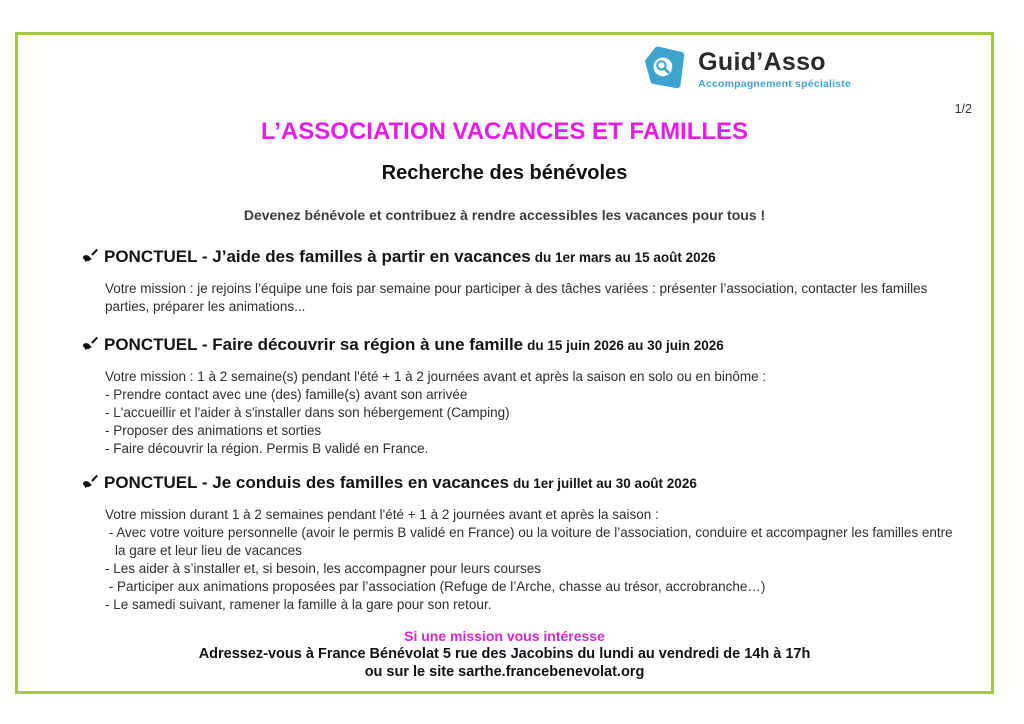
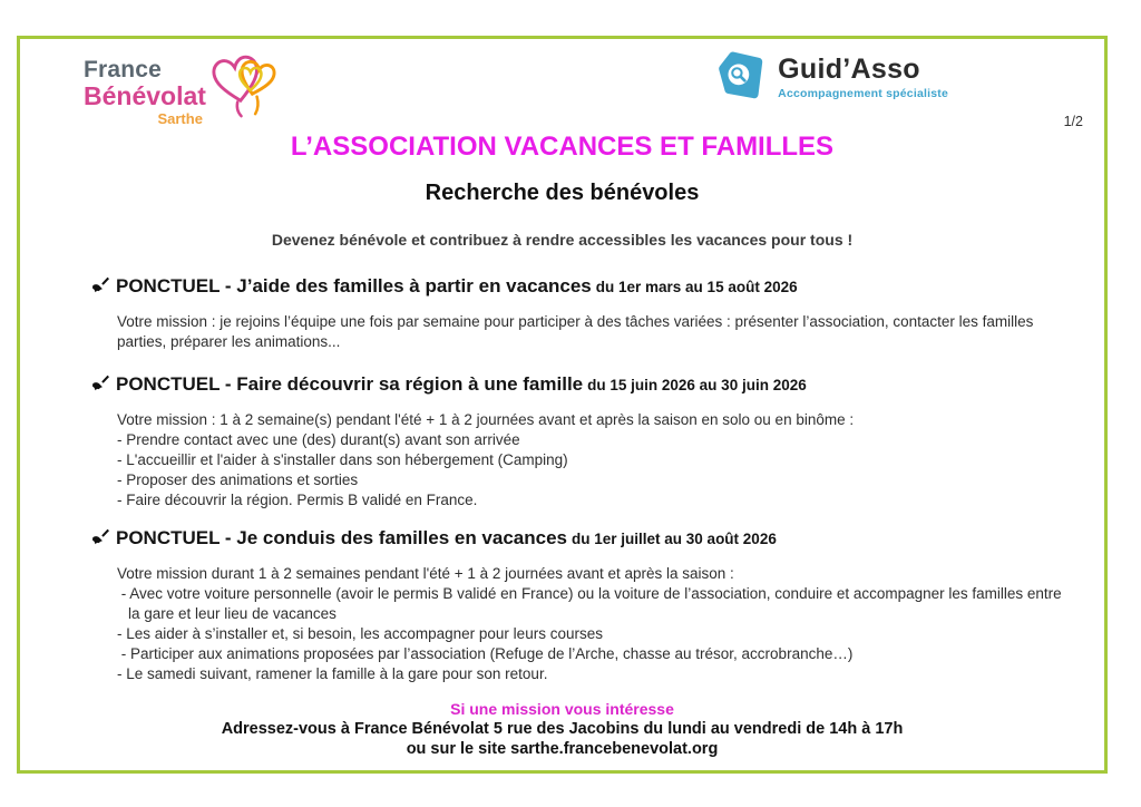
+ France
+ Bénévolat
+ Sarthe
  Guid’Asso
  Accompagnement spécialiste
  1/2
  L’ASSOCIATION VACANCES ET FAMILLES
  Recherche des bénévoles
  Devenez bénévole et contribuez à rendre accessibles les vacances pour tous !
  PONCTUEL - J’aide des familles à partir en vacances du 1er mars au 15 août 2026
  Votre mission : je rejoins l’équipe une fois par semaine pour participer à des tâches variées : présenter l’association, contacter les familles parties, préparer les animations...
  PONCTUEL - Faire découvrir sa région à une famille du 15 juin 2026 au 30 juin 2026
  Votre mission : 1 à 2 semaine(s) pendant l'été + 1 à 2 journées avant et après la saison en solo ou en binôme :
- - Prendre contact avec une (des) famille(s) avant son arrivée
+ - Prendre contact avec une (des) durant(s) avant son arrivée
  - L'accueillir et l'aider à s'installer dans son hébergement (Camping)
  - Proposer des animations et sorties
  - Faire découvrir la région. Permis B validé en France.
  PONCTUEL - Je conduis des familles en vacances du 1er juillet au 30 août 2026
  Votre mission durant 1 à 2 semaines pendant l'été + 1 à 2 journées avant et après la saison :
  - Avec votre voiture personnelle (avoir le permis B validé en France) ou la voiture de l’association, conduire et accompagner les familles entre la gare et leur lieu de vacances
  - Les aider à s’installer et, si besoin, les accompagner pour leurs courses
  - Participer aux animations proposées par l’association (Refuge de l’Arche, chasse au trésor, accrobranche…)
  - Le samedi suivant, ramener la famille à la gare pour son retour.
  Si une mission vous intéresse
  Adressez-vous à France Bénévolat 5 rue des Jacobins du lundi au vendredi de 14h à 17h
  ou sur le site sarthe.francebenevolat.org
